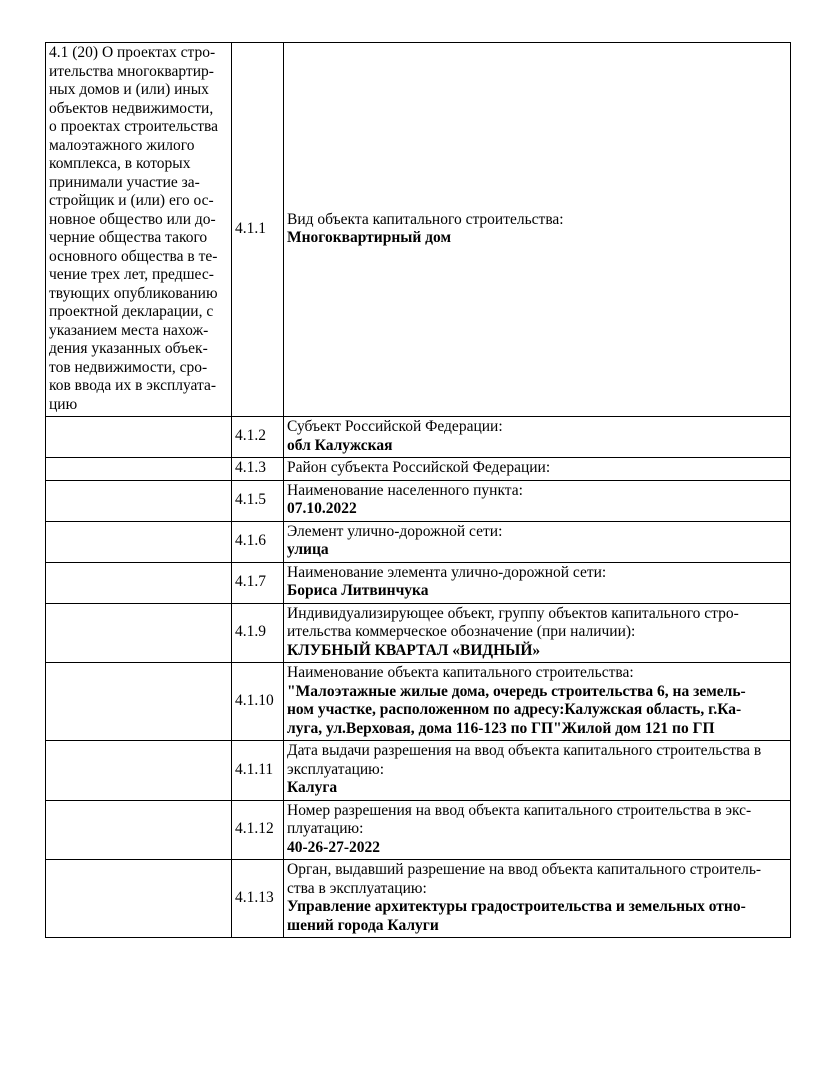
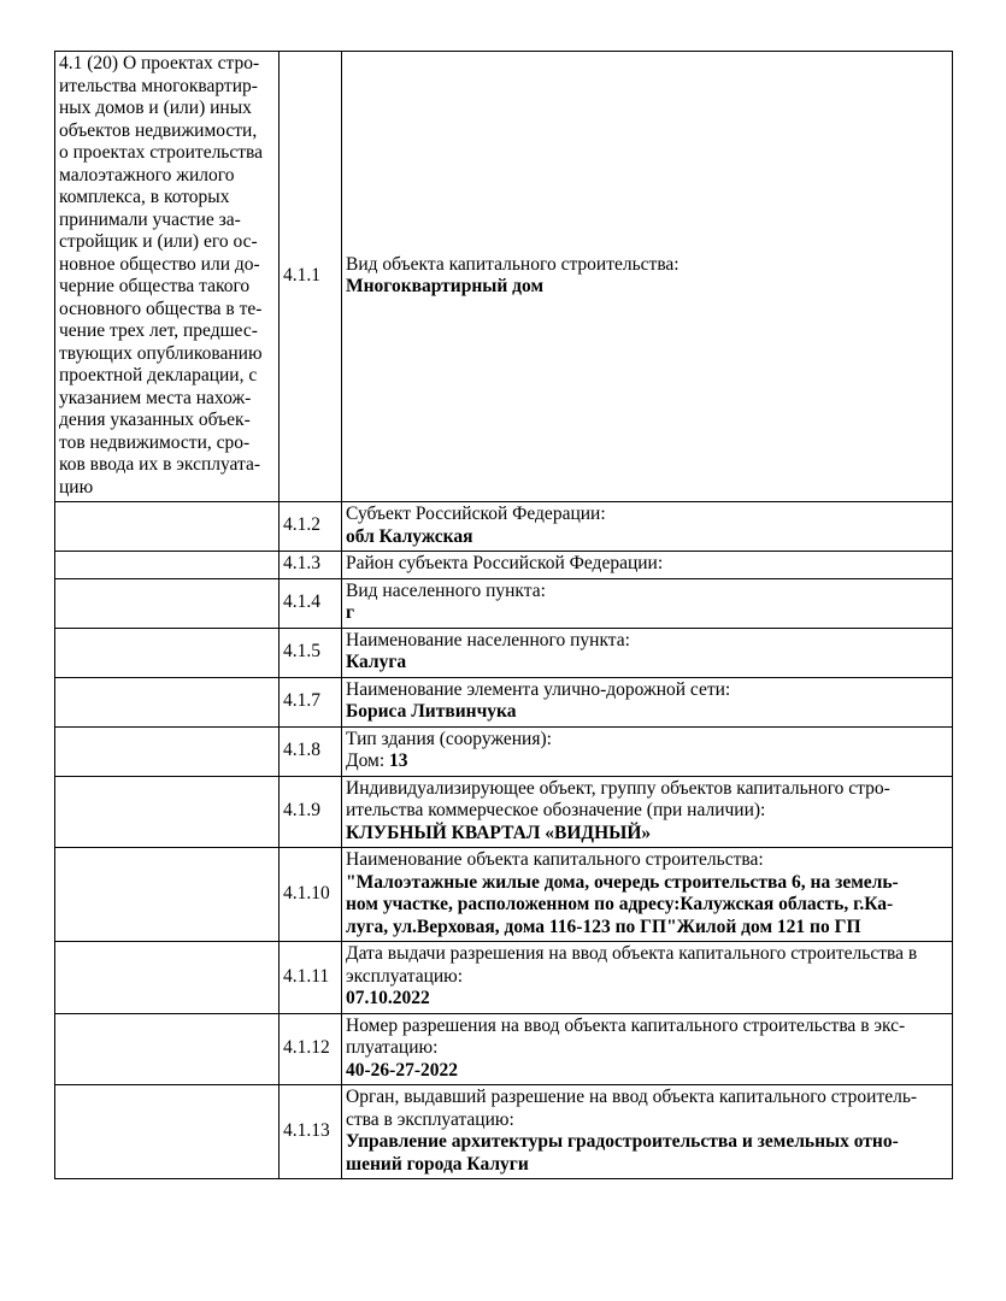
  4.1 (20) О проектах стро- ительства многоквартир- ных домов и (или) иных объектов недвижимости, о проектах строительства малоэтажного жилого комплекса, в которых принимали участие за- стройщик и (или) его ос- новное общество или до- черние общества такого основного общества в те- чение трех лет, предшес- твующих опубликованию проектной декларации, с указанием места нахож- дения указанных объек- тов недвижимости, сро- ков ввода их в эксплуата- цию	4.1.1	Вид объекта капитального строительства: Многоквартирный дом
  	4.1.2	Субъект Российской Федерации: обл Калужская
  	4.1.3	Район субъекта Российской Федерации:
+ 	4.1.4	Вид населенного пункта: г
- 	4.1.5	Наименование населенного пункта: 07.10.2022
+ 	4.1.5	Наименование населенного пункта: Калуга
- 	4.1.6	Элемент улично-дорожной сети: улица
  	4.1.7	Наименование элемента улично-дорожной сети: Бориса Литвинчука
+ 	4.1.8	Тип здания (сооружения): Дом: 13
  	4.1.9	Индивидуализирующее объект, группу объектов капитального стро- ительства коммерческое обозначение (при наличии): КЛУБНЫЙ КВАРТАЛ «ВИДНЫЙ»
  	4.1.10	Наименование объекта капитального строительства: "Малоэтажные жилые дома, очередь строительства 6, на земель- ном участке, расположенном по адресу:Калужская область, г.Ка- луга, ул.Верховая, дома 116-123 по ГП"Жилой дом 121 по ГП
- 	4.1.11	Дата выдачи разрешения на ввод объекта капитального строительства в эксплуатацию: Калуга
+ 	4.1.11	Дата выдачи разрешения на ввод объекта капитального строительства в эксплуатацию: 07.10.2022
  	4.1.12	Номер разрешения на ввод объекта капитального строительства в экс- плуатацию: 40-26-27-2022
  	4.1.13	Орган, выдавший разрешение на ввод объекта капитального строитель- ства в эксплуатацию: Управление архитектуры градостроительства и земельных отно- шений города Калуги
